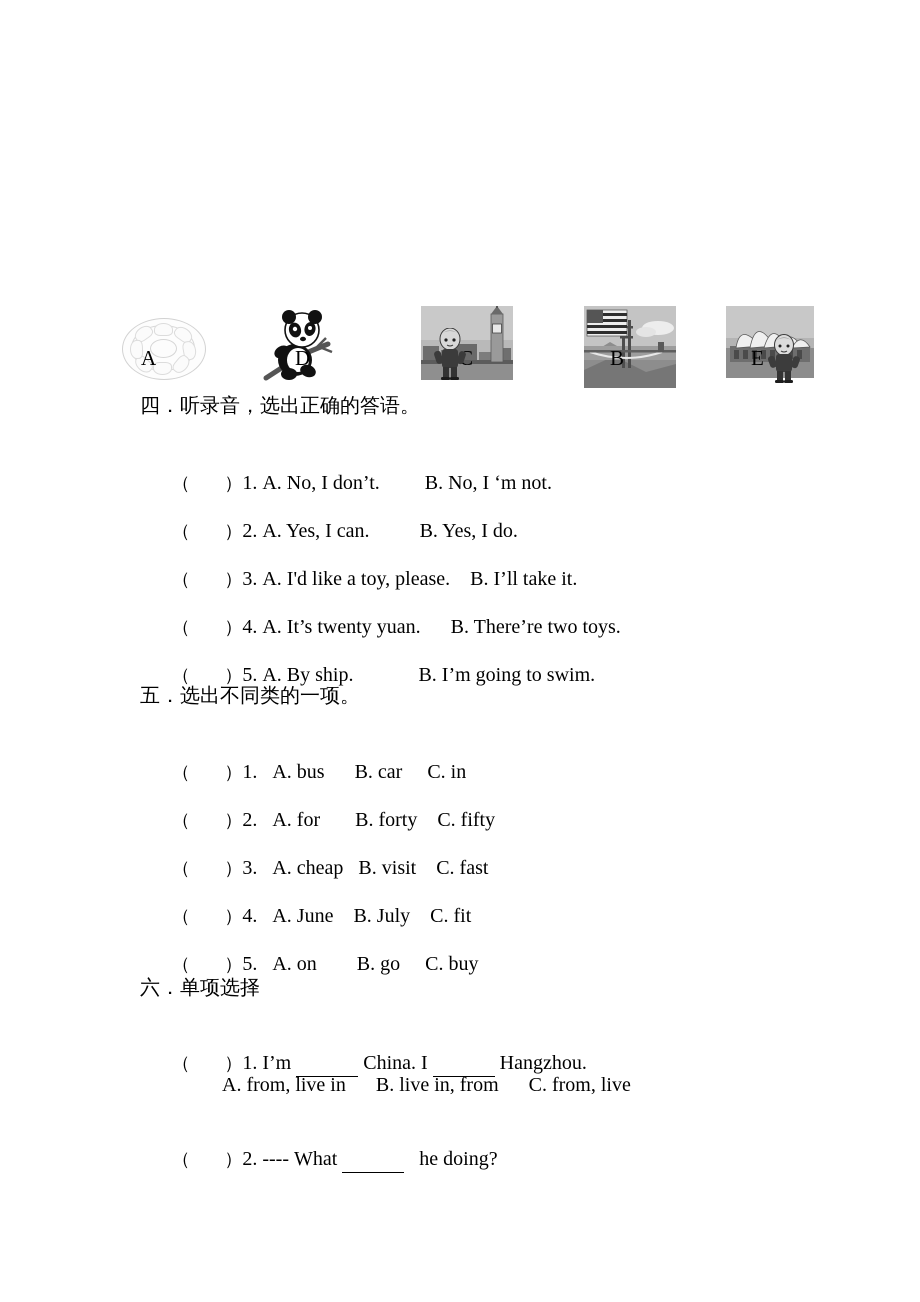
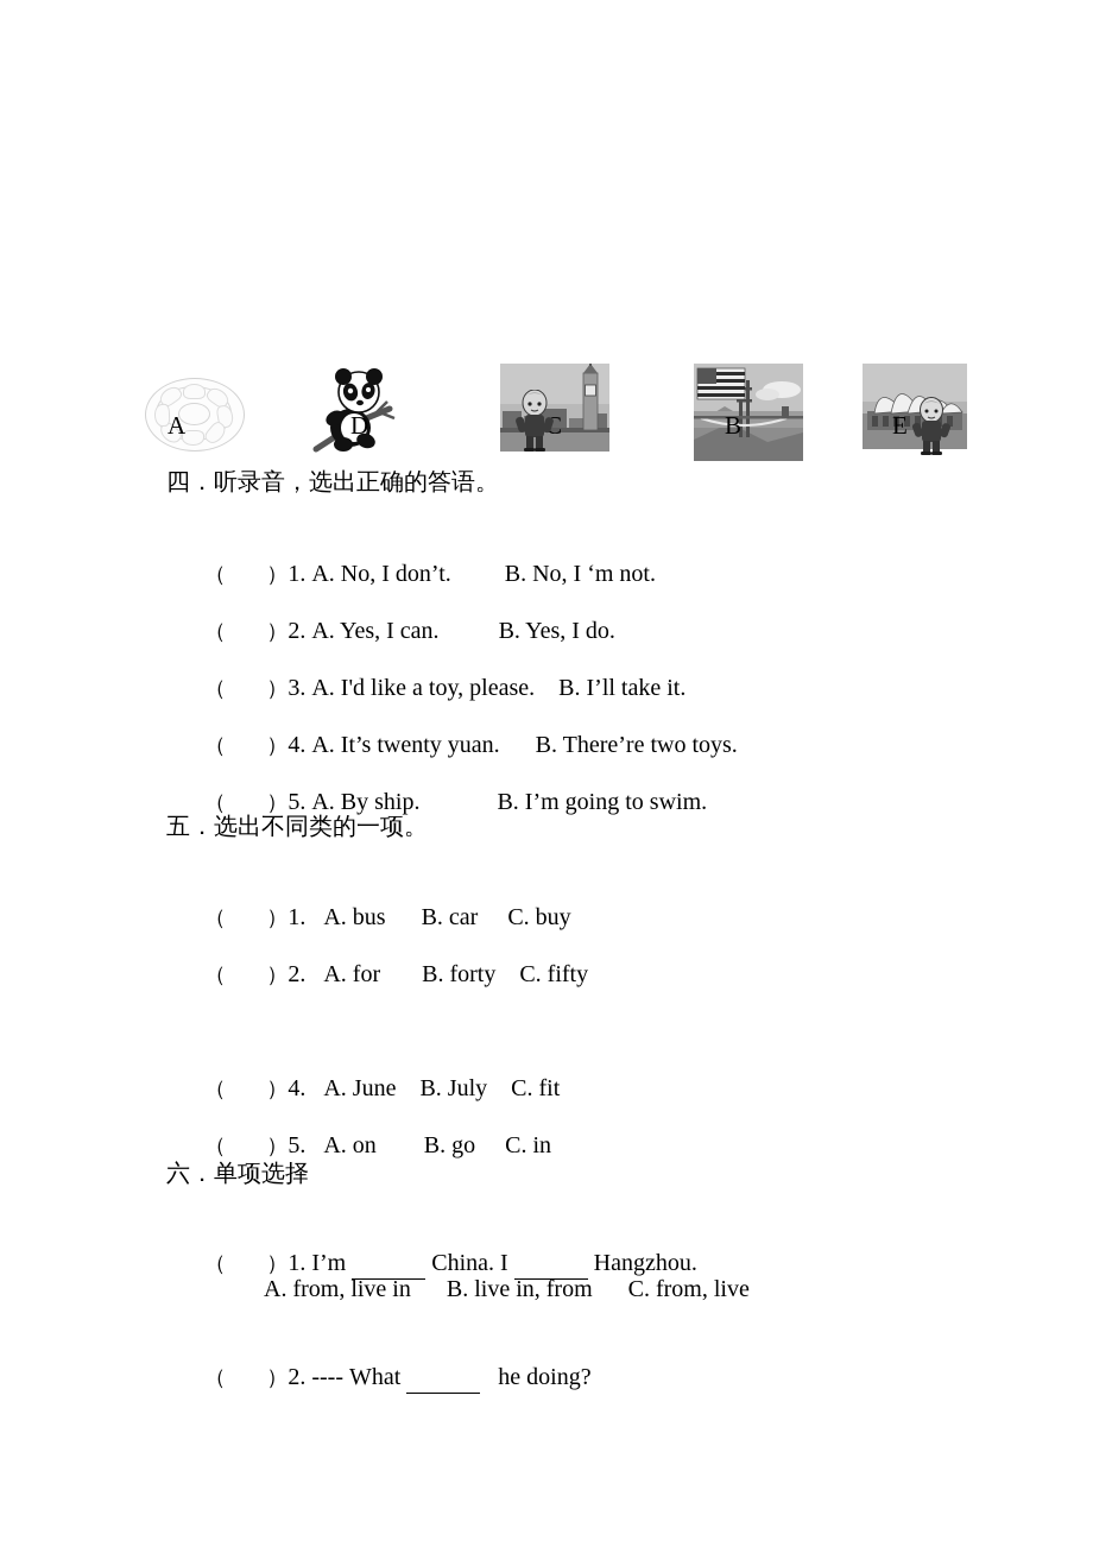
  A
  D
  C
  B
  E
  四．听录音，选出正确的答语。
  （ ）1. A. No, I don’t. B. No, I ‘m not.
  （ ）2. A. Yes, I can. B. Yes, I do.
  （ ）3. A. I'd like a toy, please. B. I’ll take it.
  （ ）4. A. It’s twenty yuan. B. There’re two toys.
  （ ）5. A. By ship. B. I’m going to swim.
  五．选出不同类的一项。
- （ ）1. A. bus B. car C. in
+ （ ）1. A. bus B. car C. buy
  （ ）2. A. for B. forty C. fifty
- （ ）3. A. cheap B. visit C. fast
  （ ）4. A. June B. July C. fit
- （ ）5. A. on B. go C. buy
+ （ ）5. A. on B. go C. in
  六．单项选择
  （ ）1. I’m China. I Hangzhou.
  A. from, live in B. live in, from C. from, live
  （ ）2. ---- What he doing?
